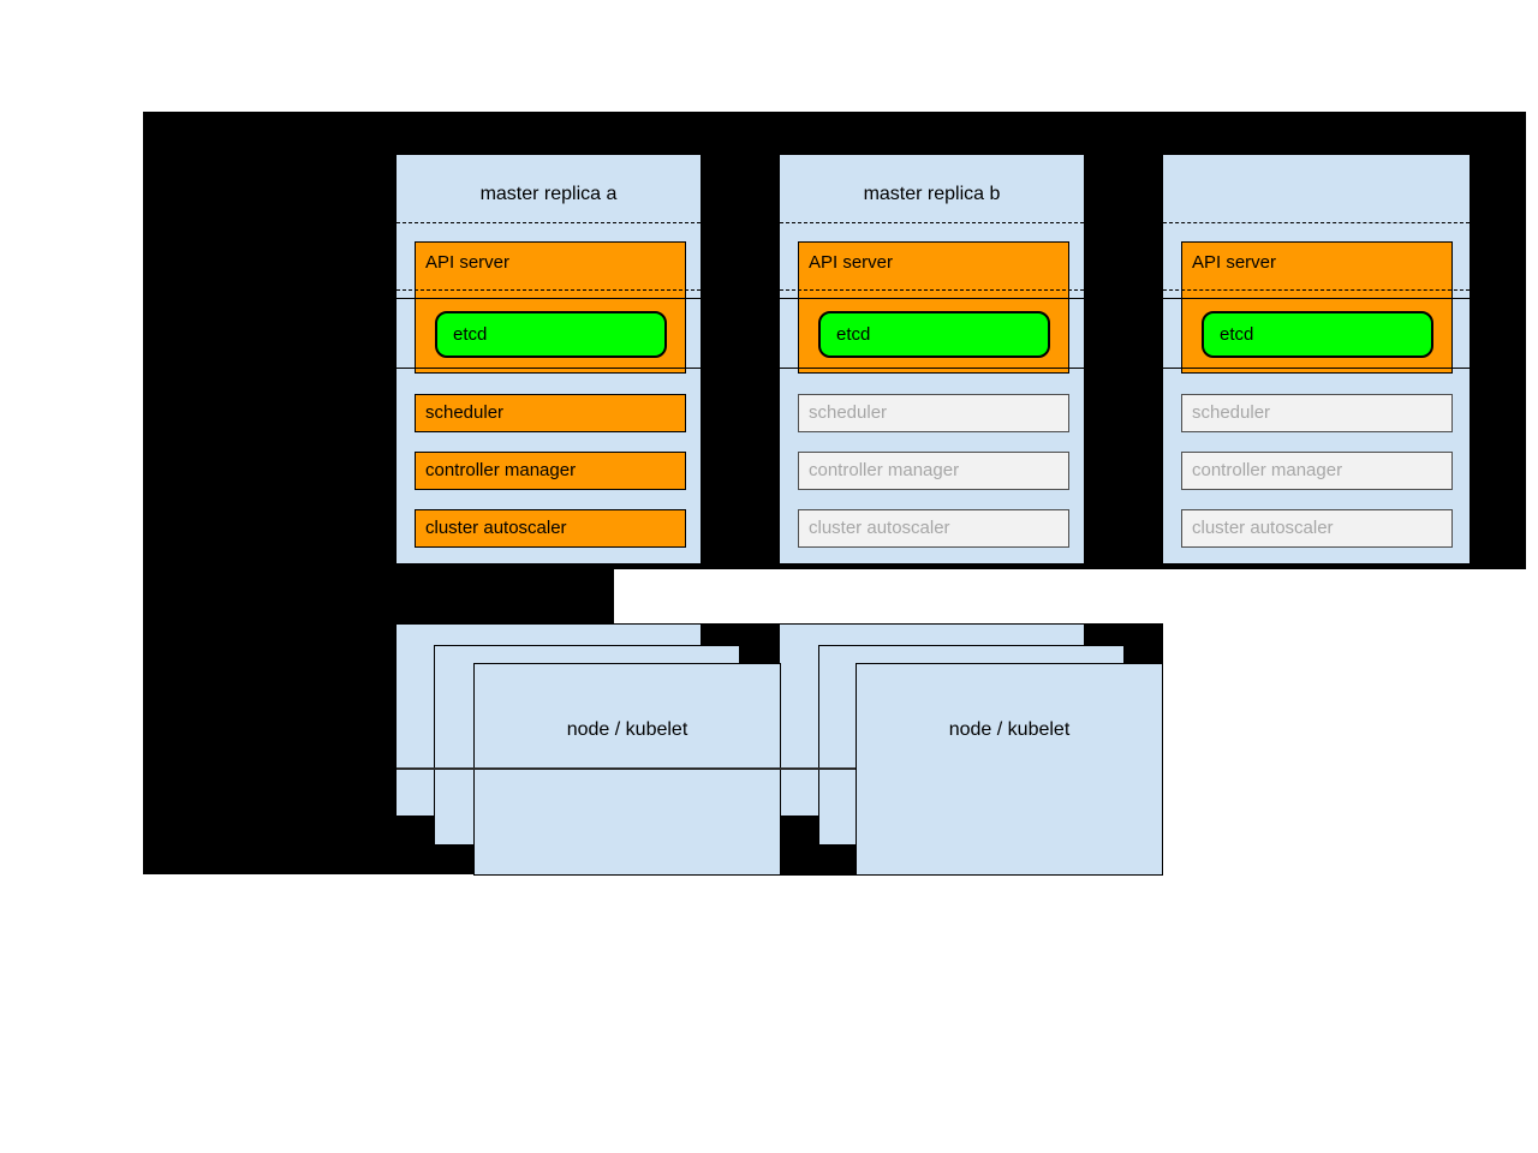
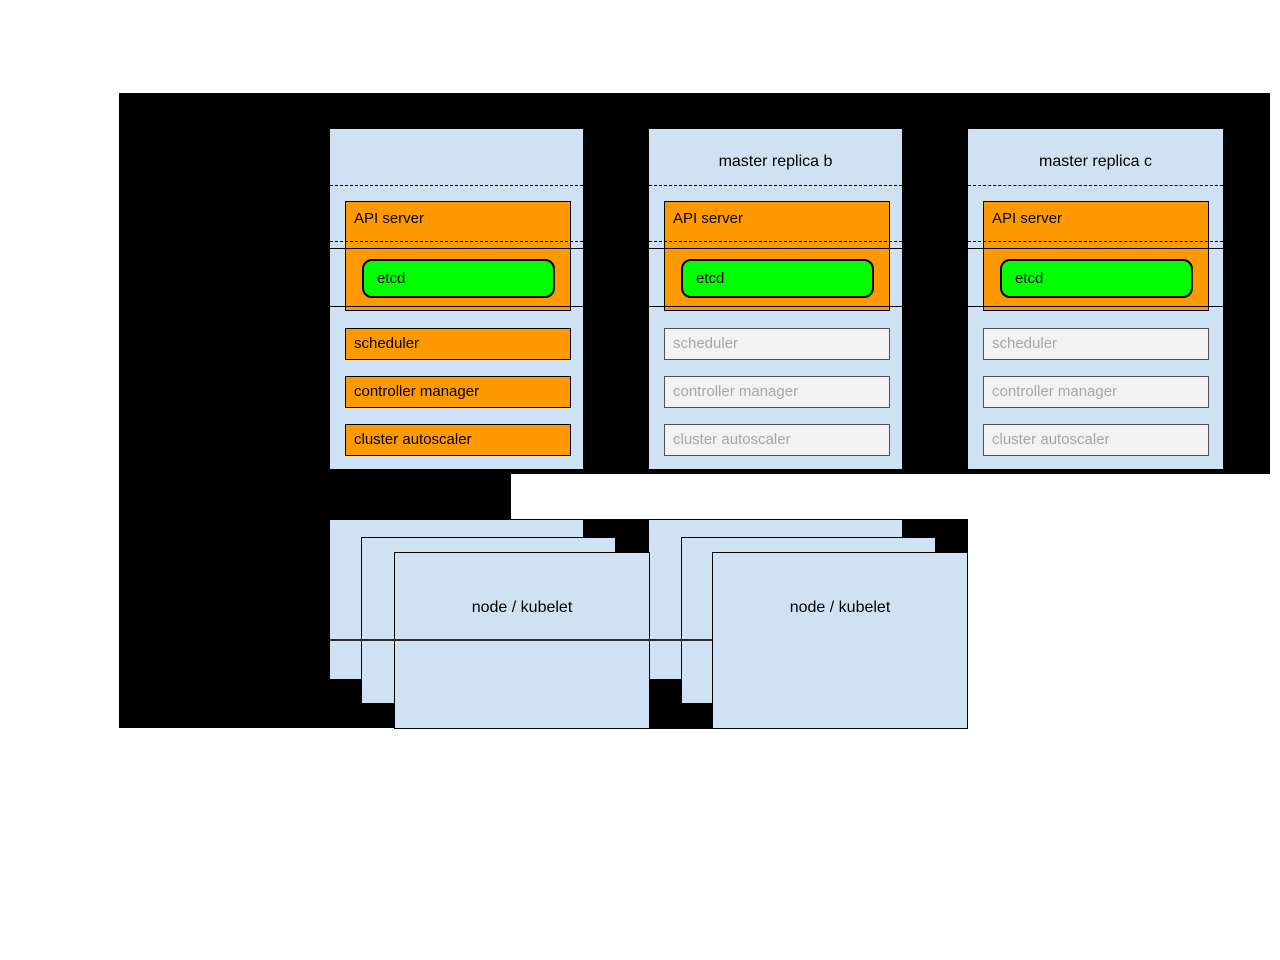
- master replica a
  API server
  etcd
  scheduler
  controller manager
  cluster autoscaler
  master replica b
  API server
  etcd
  scheduler
  controller manager
  cluster autoscaler
+ master replica c
  API server
  etcd
  scheduler
  controller manager
  cluster autoscaler
  node / kubelet
  node / kubelet
